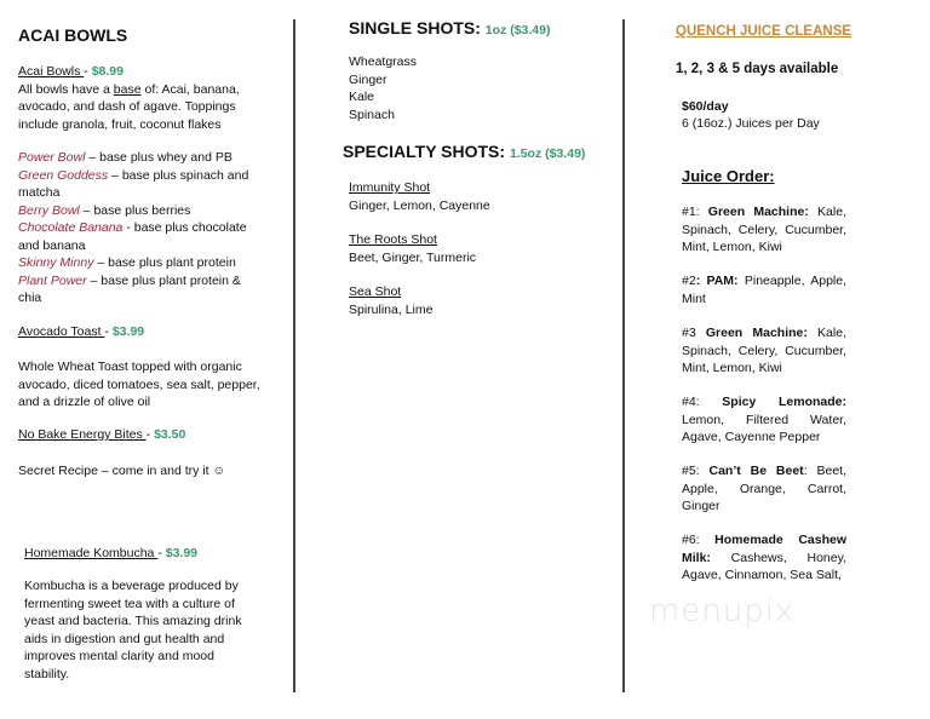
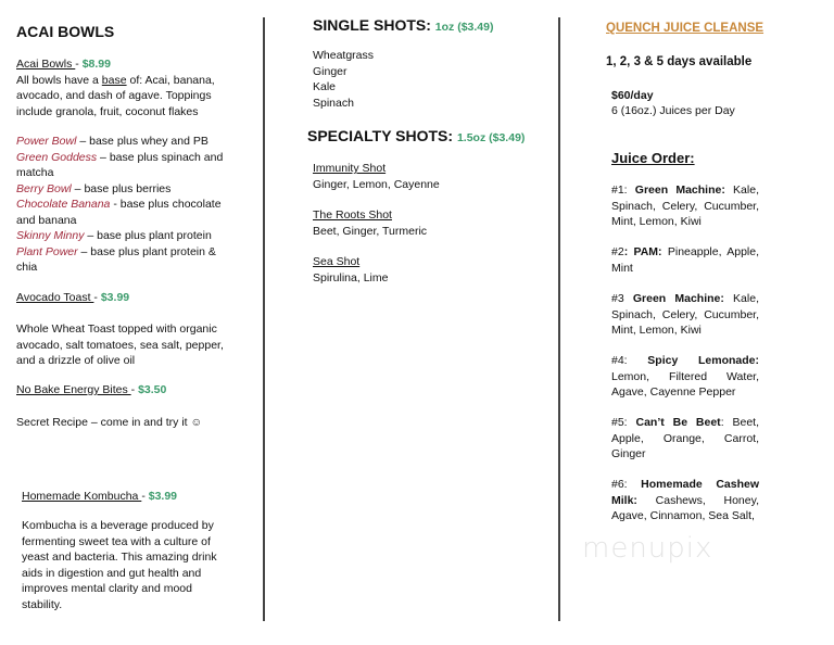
  ACAI BOWLS
  Acai Bowls - $8.99
  All bowls have a base of: Acai, banana, avocado, and dash of agave. Toppings include granola, fruit, coconut flakes
  Power Bowl – base plus whey and PB
  Green Goddess – base plus spinach and matcha
  Berry Bowl – base plus berries
  Chocolate Banana - base plus chocolate and banana
  Skinny Minny – base plus plant protein
  Plant Power – base plus plant protein & chia
  Avocado Toast - $3.99
- Whole Wheat Toast topped with organic avocado, diced tomatoes, sea salt, pepper, and a drizzle of olive oil
+ Whole Wheat Toast topped with organic avocado, salt tomatoes, sea salt, pepper, and a drizzle of olive oil
  No Bake Energy Bites - $3.50
  Secret Recipe – come in and try it ☺
  Homemade Kombucha - $3.99
  Kombucha is a beverage produced by fermenting sweet tea with a culture of yeast and bacteria. This amazing drink aids in digestion and gut health and improves mental clarity and mood stability.
  SINGLE SHOTS: 1oz ($3.49)
  Wheatgrass
  Ginger
  Kale
  Spinach
  SPECIALTY SHOTS: 1.5oz ($3.49)
  Immunity Shot
  Ginger, Lemon, Cayenne
  The Roots Shot
  Beet, Ginger, Turmeric
  Sea Shot
  Spirulina, Lime
  QUENCH JUICE CLEANSE
  1, 2, 3 & 5 days available
  $60/day
  6 (16oz.) Juices per Day
  Juice Order:
  #1: Green Machine: Kale, Spinach, Celery, Cucumber, Mint, Lemon, Kiwi
  #2: PAM: Pineapple, Apple, Mint
  #3 Green Machine: Kale, Spinach, Celery, Cucumber, Mint, Lemon, Kiwi
  #4: Spicy Lemonade: Lemon, Filtered Water, Agave, Cayenne Pepper
  #5: Can’t Be Beet: Beet, Apple, Orange, Carrot, Ginger
  #6: Homemade Cashew Milk: Cashews, Honey, Agave, Cinnamon, Sea Salt,
  menupix
